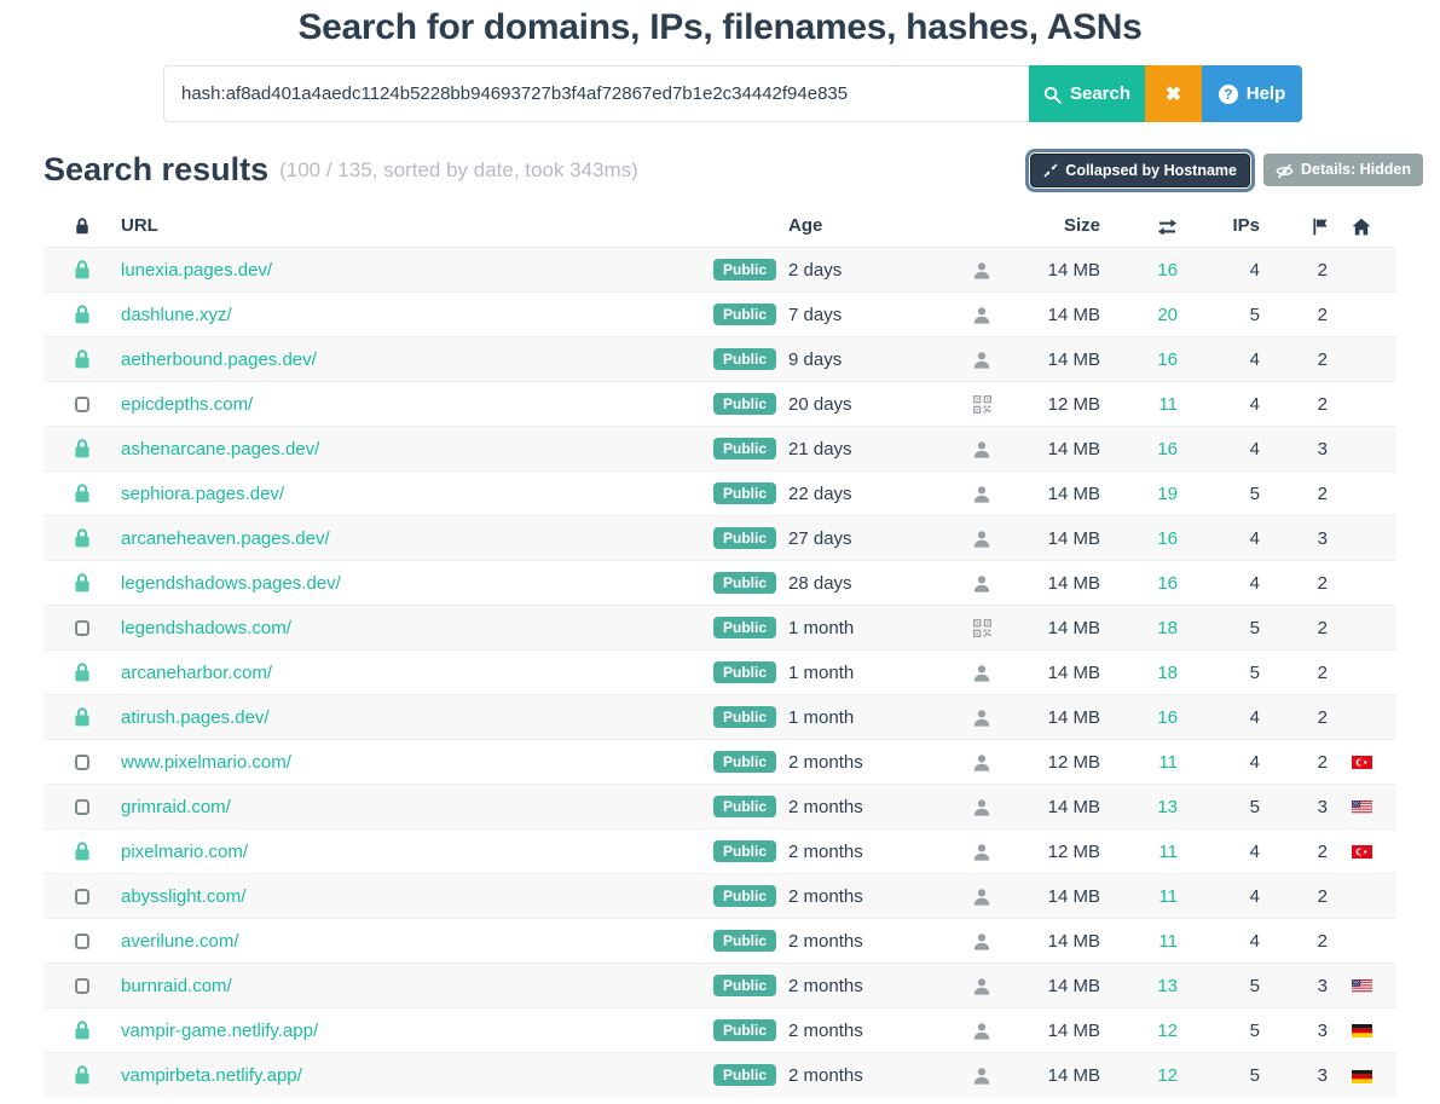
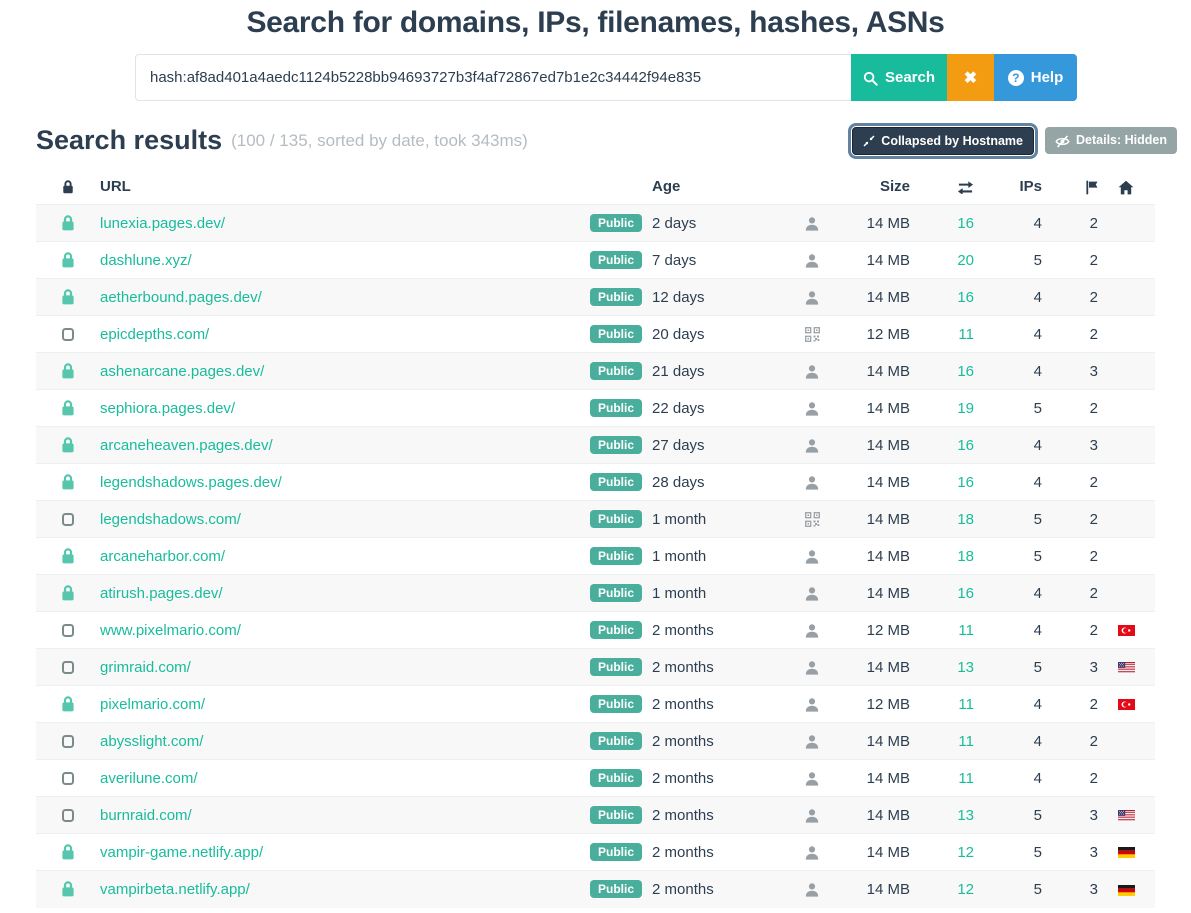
  Search for domains, IPs, filenames, hashes, ASNs
  hash:af8ad401a4aedc1124b5228bb94693727b3f4af72867ed7b1e2c34442f94e835
  Search
  ✖
  ?
  Help
  Search results
  (100 / 135, sorted by date, took 343ms)
  Collapsed by Hostname
  Details: Hidden
  	URL		Age		Size		IPs
  	lunexia.pages.dev/	Public	2 days		14 MB	16	4	2
  	dashlune.xyz/	Public	7 days		14 MB	20	5	2
- 	aetherbound.pages.dev/	Public	9 days		14 MB	16	4	2
+ 	aetherbound.pages.dev/	Public	12 days		14 MB	16	4	2
  	epicdepths.com/	Public	20 days		12 MB	11	4	2
  	ashenarcane.pages.dev/	Public	21 days		14 MB	16	4	3
  	sephiora.pages.dev/	Public	22 days		14 MB	19	5	2
  	arcaneheaven.pages.dev/	Public	27 days		14 MB	16	4	3
  	legendshadows.pages.dev/	Public	28 days		14 MB	16	4	2
  	legendshadows.com/	Public	1 month		14 MB	18	5	2
  	arcaneharbor.com/	Public	1 month		14 MB	18	5	2
  	atirush.pages.dev/	Public	1 month		14 MB	16	4	2
  	www.pixelmario.com/	Public	2 months		12 MB	11	4	2
  	grimraid.com/	Public	2 months		14 MB	13	5	3
  	pixelmario.com/	Public	2 months		12 MB	11	4	2
  	abysslight.com/	Public	2 months		14 MB	11	4	2
  	averilune.com/	Public	2 months		14 MB	11	4	2
  	burnraid.com/	Public	2 months		14 MB	13	5	3
  	vampir-game.netlify.app/	Public	2 months		14 MB	12	5	3
  	vampirbeta.netlify.app/	Public	2 months		14 MB	12	5	3
